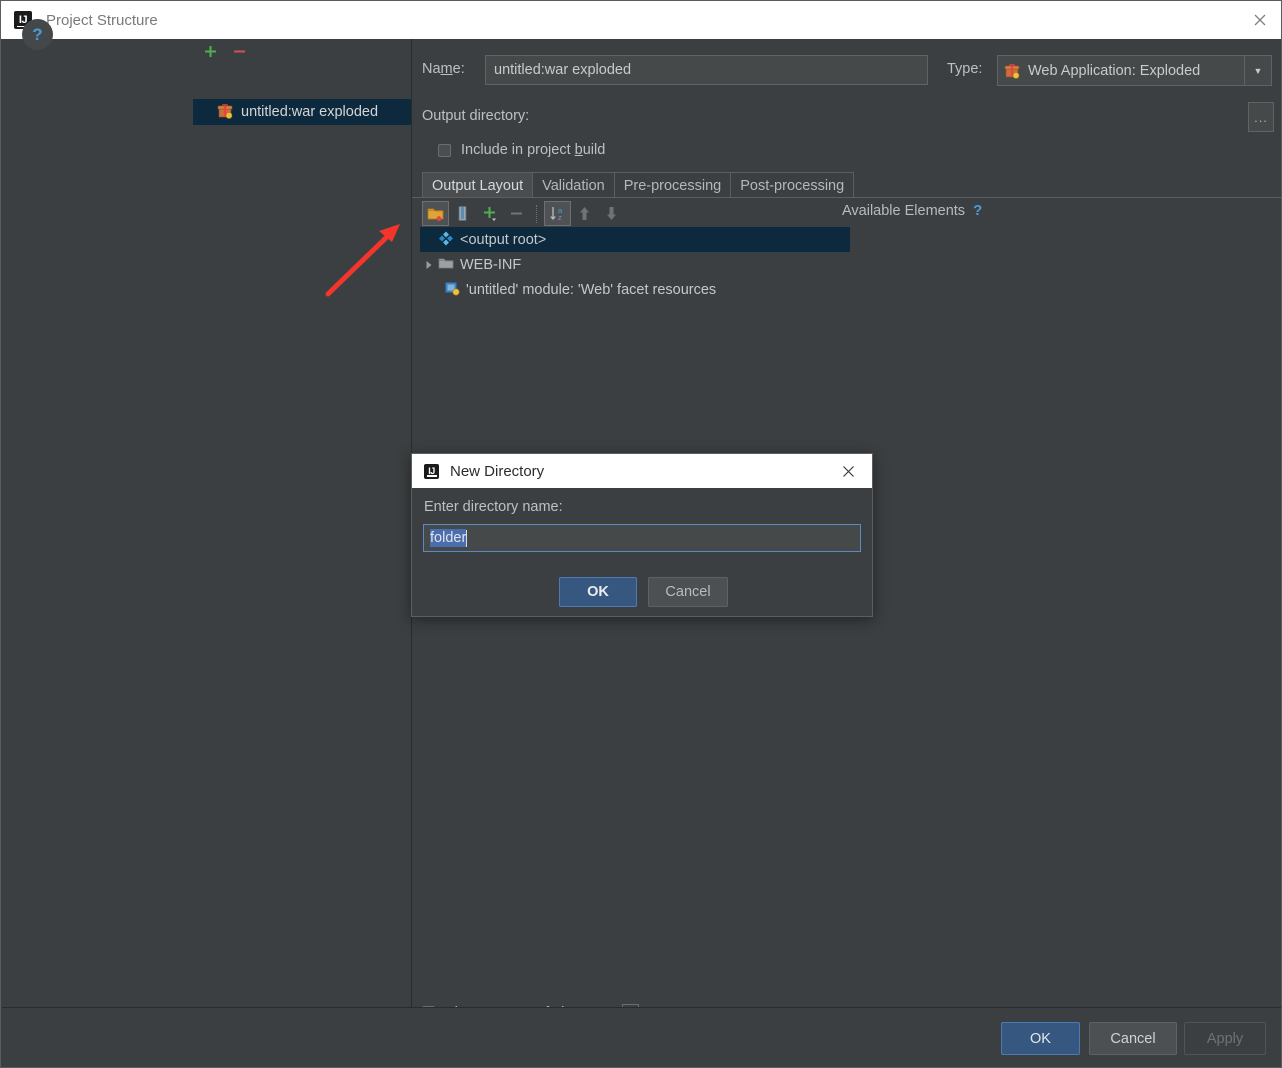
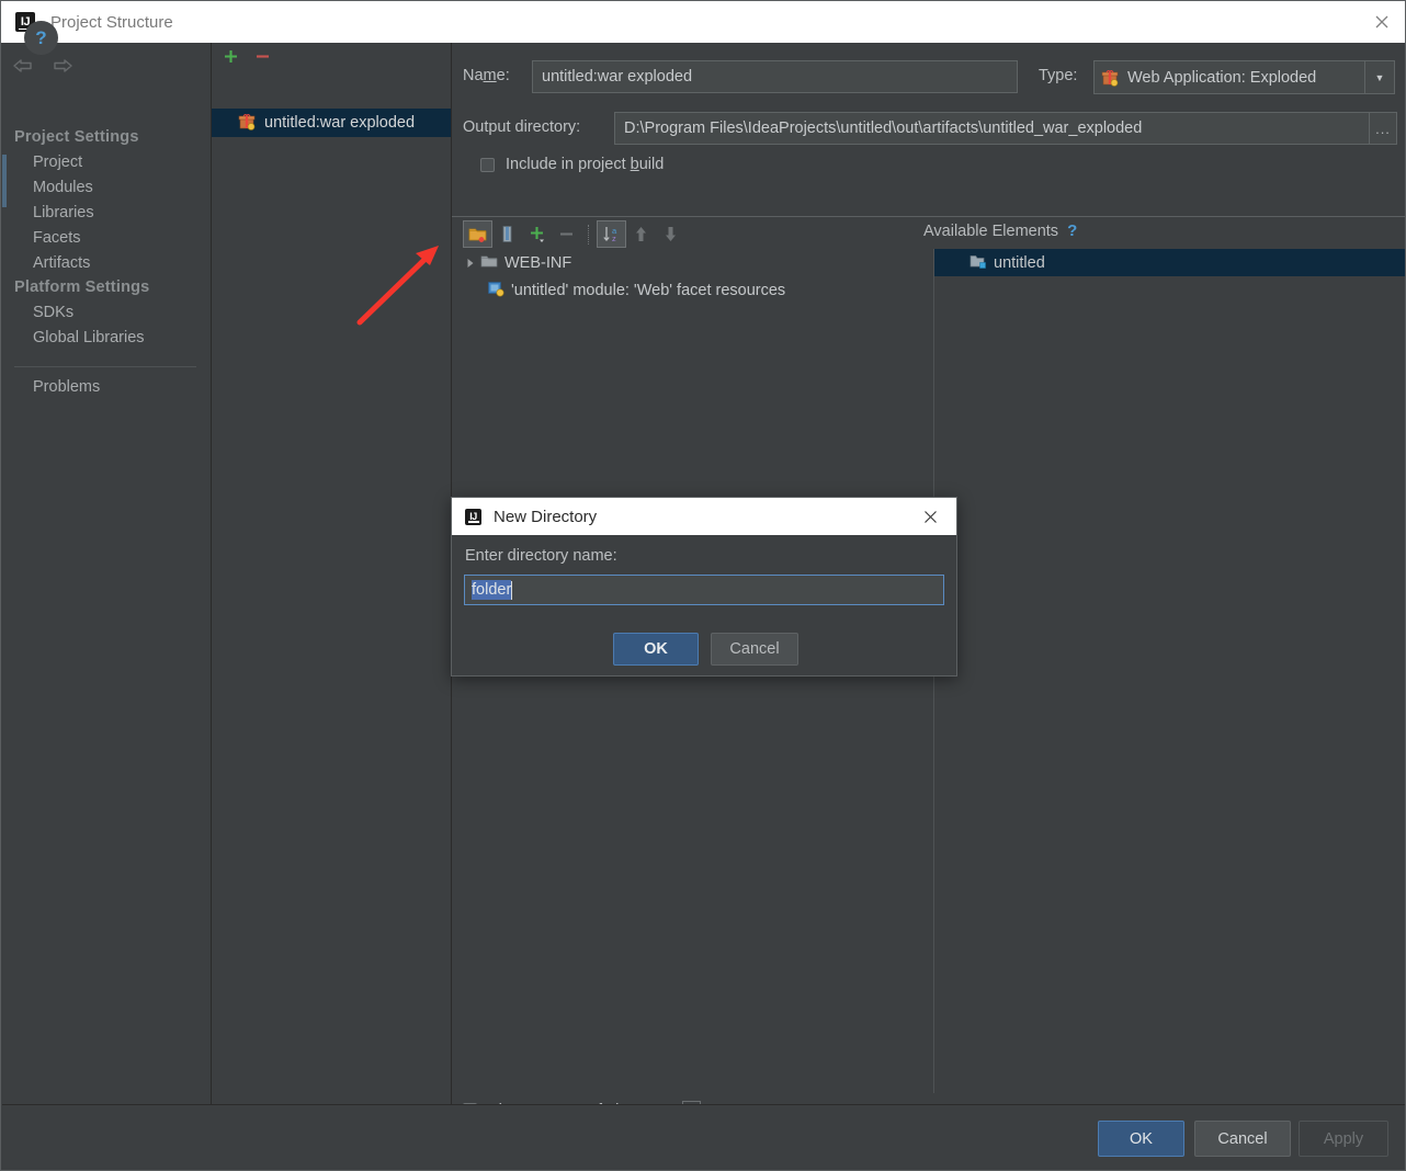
  IJ
  Project Structure
+ Project Settings
+ Platform Settings
+ Project
+ Modules
+ Libraries
+ Facets
+ Artifacts
+ SDKs
+ Global Libraries
+ Problems
  untitled:war exploded
  Name:
  untitled:war exploded
  Type:
  Web Application: Exploded
  ▼
  Output directory:
+ D:\Program Files\IdeaProjects\untitled\out\artifacts\untitled_war_exploded
  ...
  Include in project build
- Output Layout
- Validation
- Pre-processing
- Post-processing
  a
  z
  Available Elements
  ?
- <output root>
  WEB-INF
  'untitled' module: 'Web' facet resources
+ untitled
  ?
  OK
  Cancel
  Apply
  IJ
  New Directory
  Enter directory name:
  folder
  OK
  Cancel
